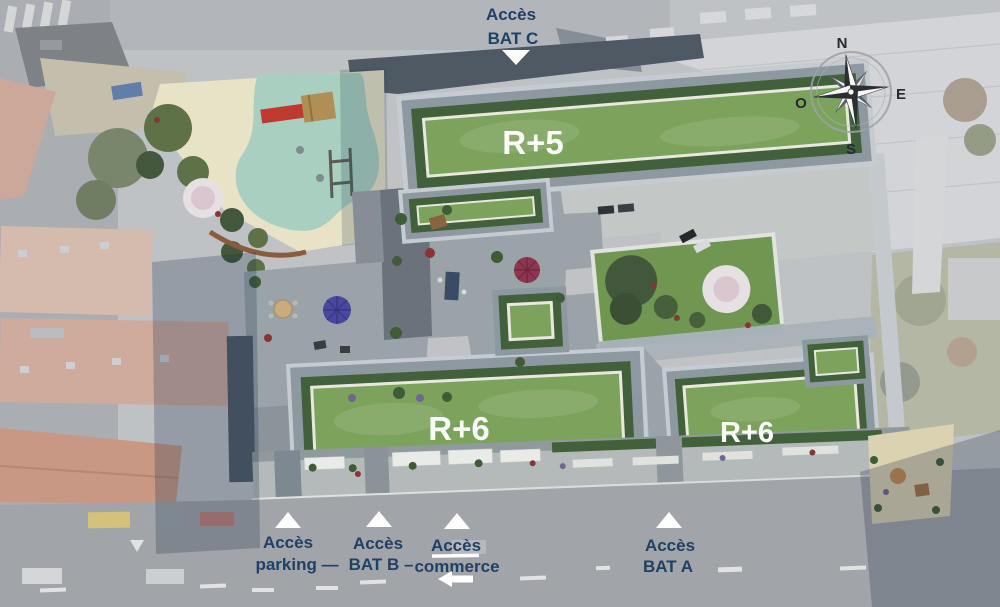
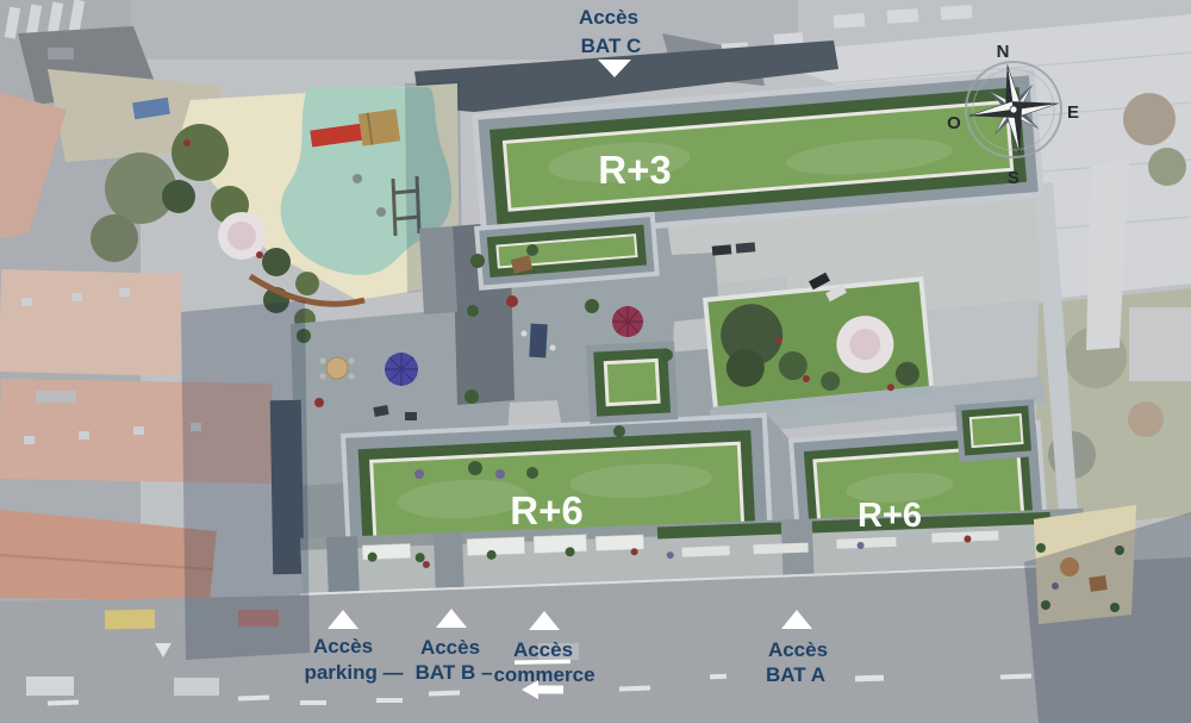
  N
  E
  S
  O
- R+5
+ R+3
  R+6
  R+6
  Accès
  BAT C
  Accès
  parking —
  Accès
  BAT B –
  Accès
  commerce
  Accès
  BAT A
